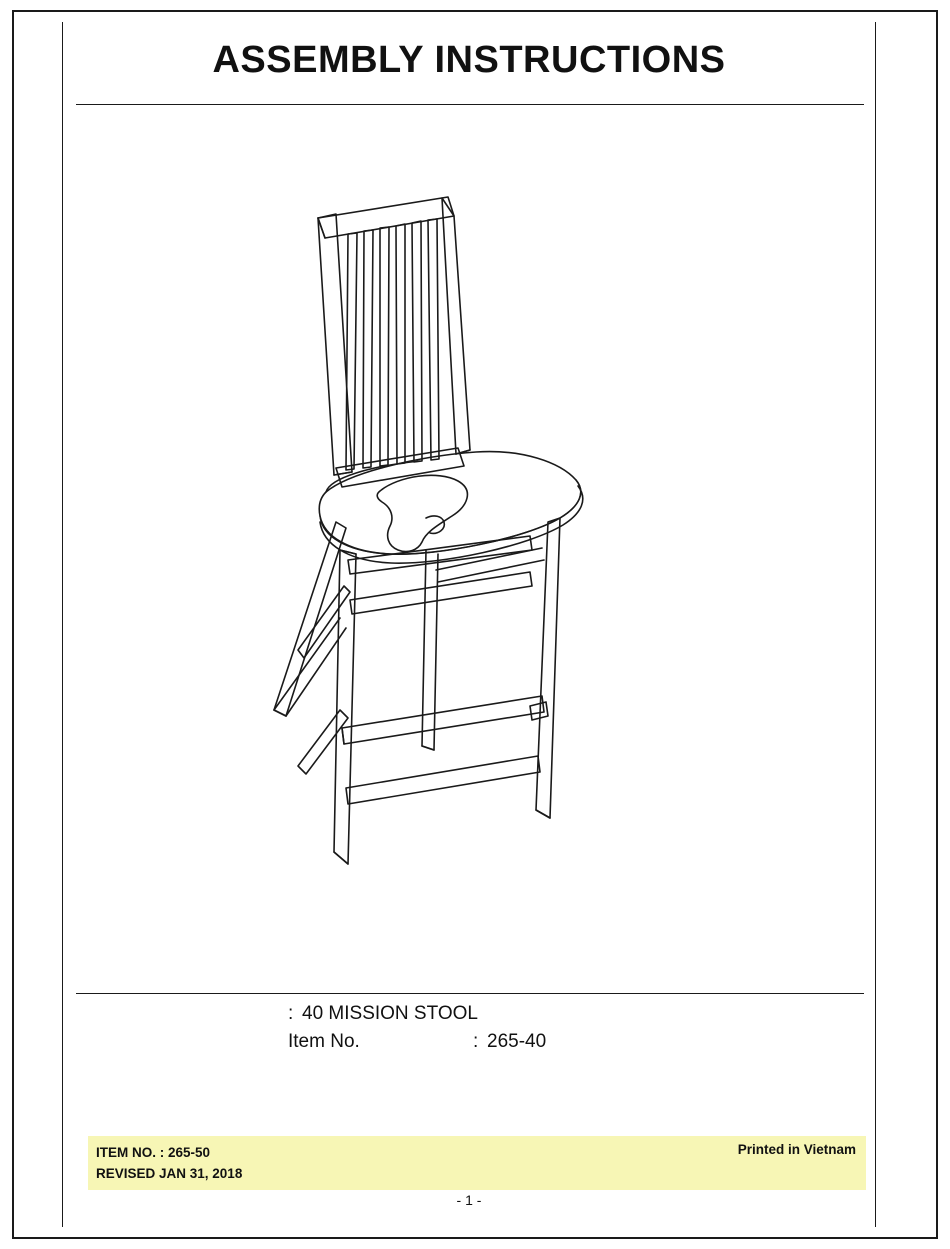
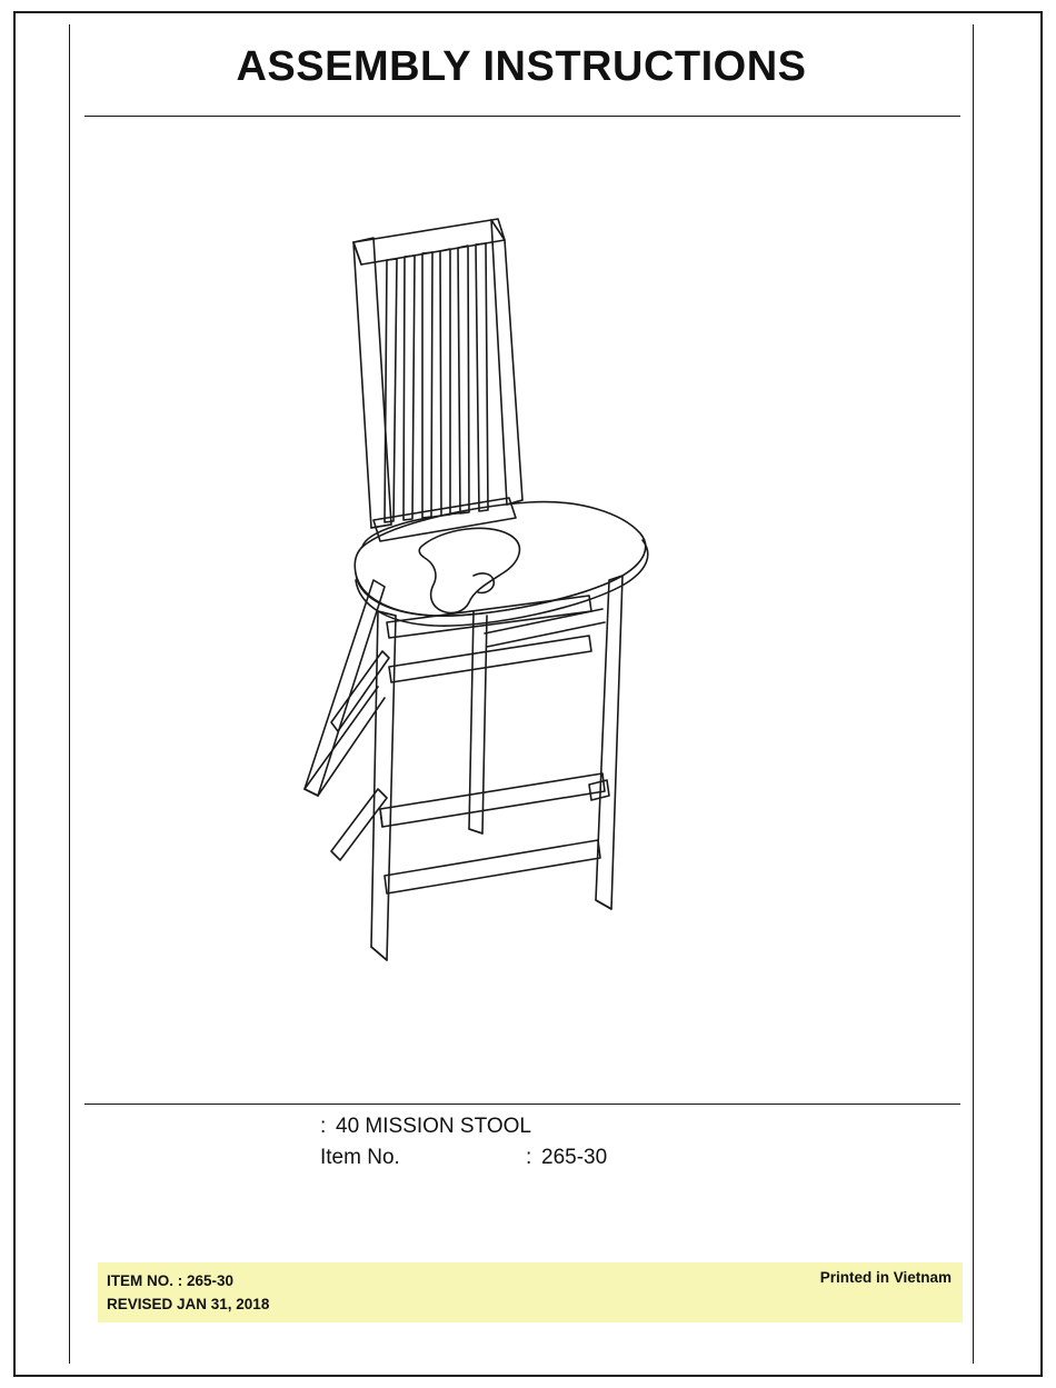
  ASSEMBLY INSTRUCTIONS
  :
  40 MISSION STOOL
  Item No.
  :
- 265-40
+ 265-30
- ITEM NO. : 265-50
+ ITEM NO. : 265-30
  REVISED JAN 31, 2018
  Printed in Vietnam
- - 1 -
